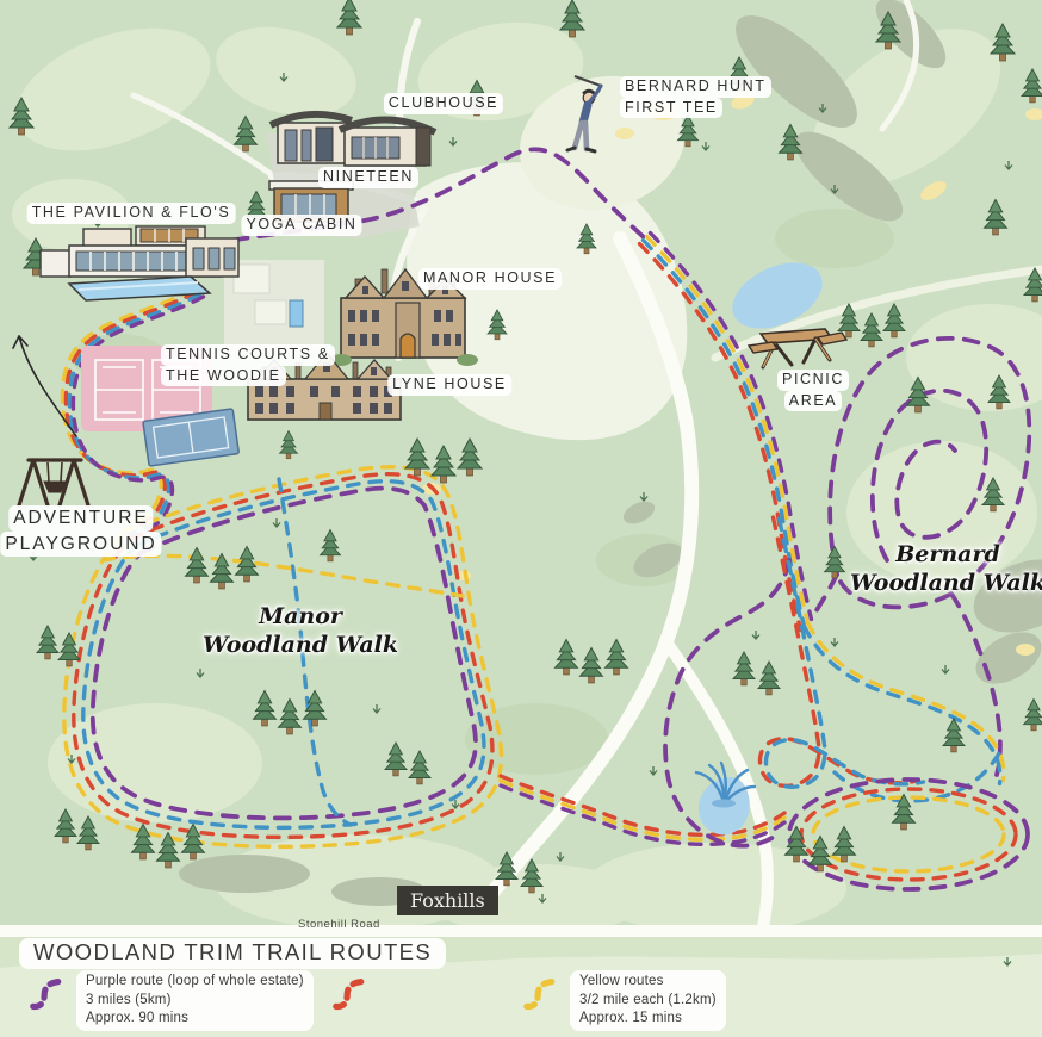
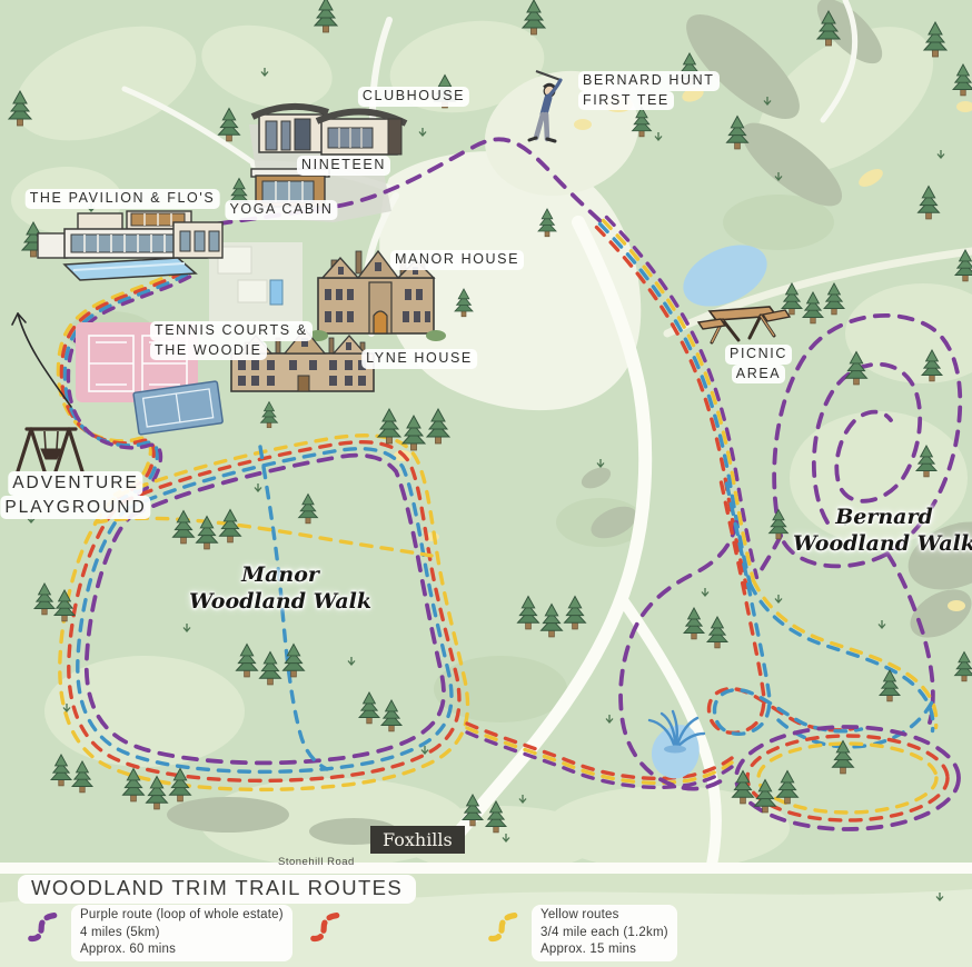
  CLUBHOUSE
  NINETEEN
  YOGA CABIN
  THE PAVILION & FLO'S
  BERNARD HUNT
  FIRST TEE
  MANOR HOUSE
  TENNIS COURTS &
  THE WOODIE
  LYNE HOUSE
  PICNIC
  AREA
  ADVENTURE
  PLAYGROUND
  Manor
  Woodland Walk
  Bernard
  Woodland Walk
  Foxhills
  Stonehill Road
  WOODLAND TRIM TRAIL ROUTES
  Purple route (loop of whole estate)
- 3 miles (5km)
+ 4 miles (5km)
- Approx. 90 mins
+ Approx. 60 mins
  Yellow routes
- 3/2 mile each (1.2km)
+ 3/4 mile each (1.2km)
  Approx. 15 mins
